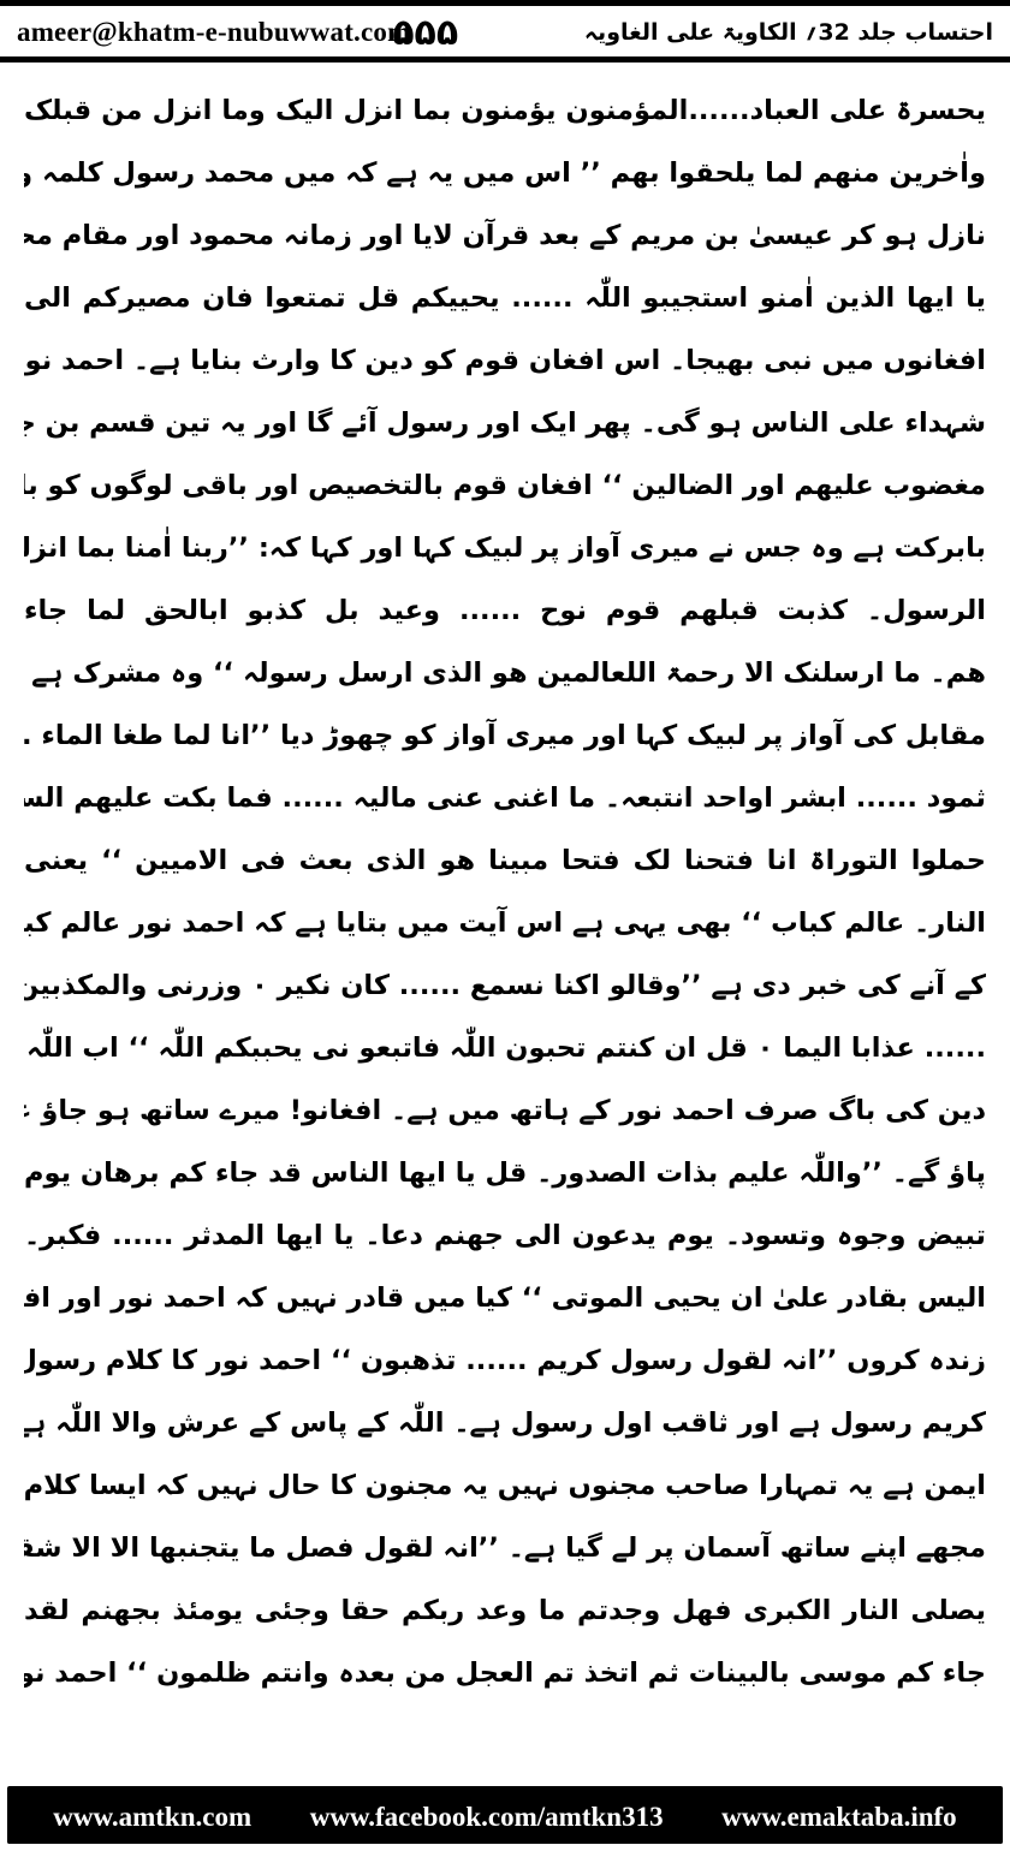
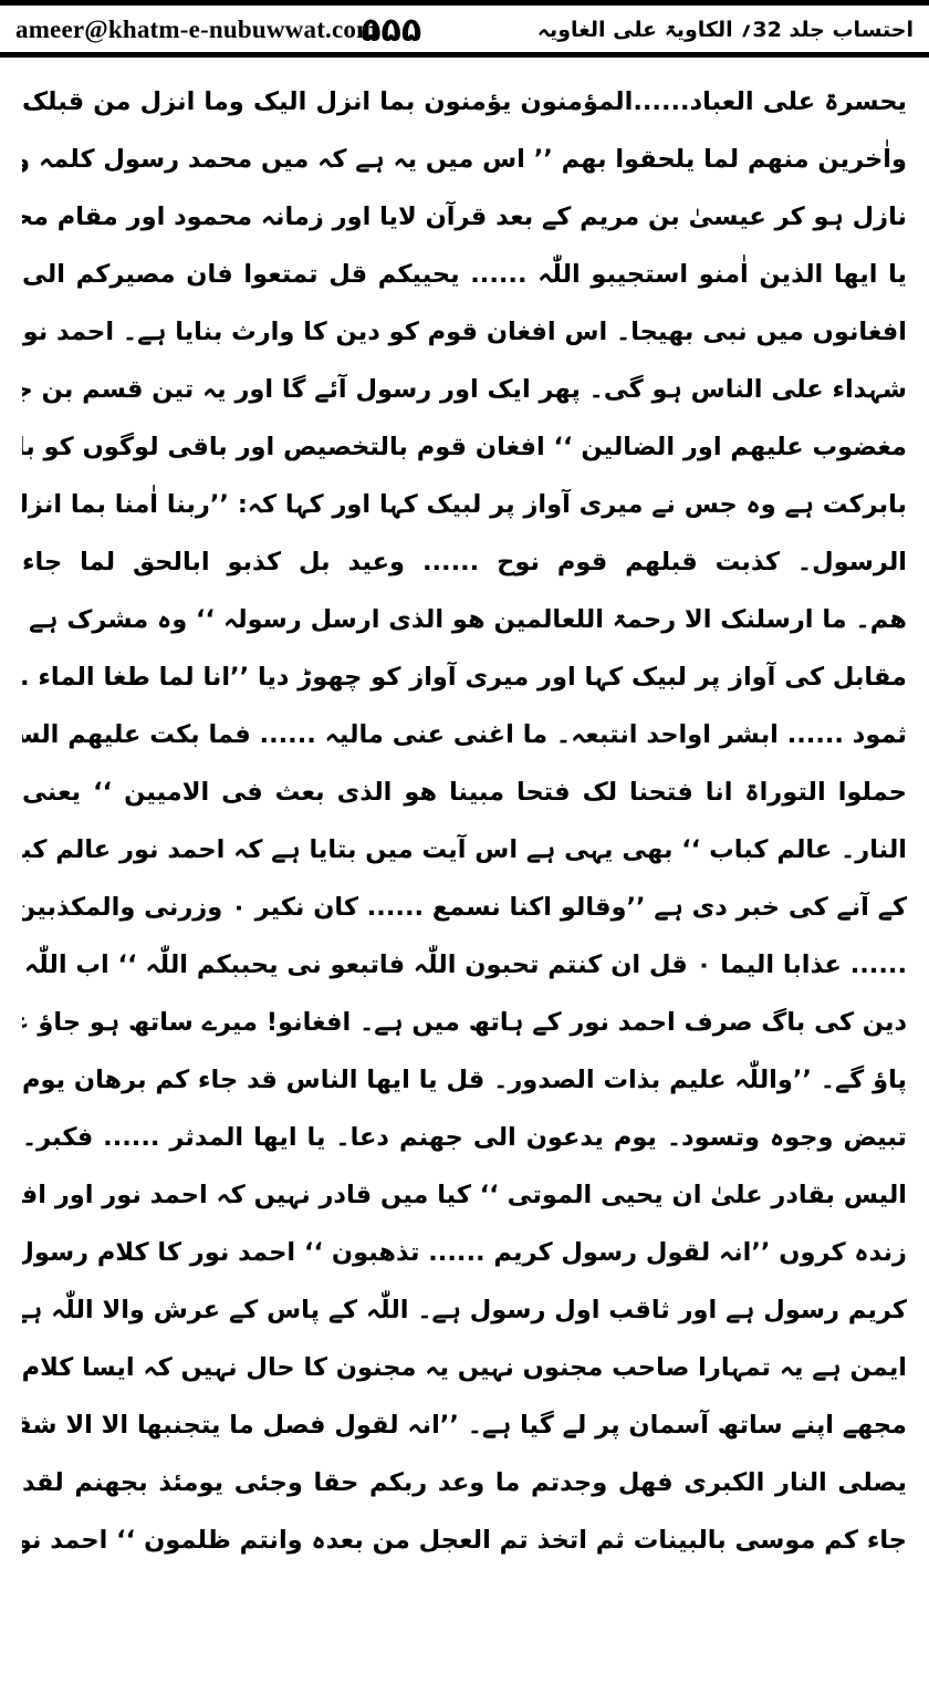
  ameer@khatm-e-nubuwwat.com
  ۵۵۵
  احتساب جلد 32؍ الکاویۃ علی الغاویہ
  یحسرۃ علی العباد......المؤمنون یؤمنون بما انزل الیک وما انزل من قبلک
  واٰخرین منھم لما یلحقوا بھم ’’ اس میں یہ ہے کہ میں محمد رسول کلمہ و
  نازل ہو کر عیسیٰ بن مریم کے بعد قرآن لایا اور زمانہ محمود اور مقام مح
  یا ایھا الذین اٰمنو استجیبو اللّٰہ ...... یحییکم قل تمتعوا فان مصیرکم الی
  افغانوں میں نبی بھیجا۔ اس افغان قوم کو دین کا وارث بنایا ہے۔ احمد نو
  شہداء علی الناس ہو گی۔ پھر ایک اور رسول آئے گا اور یہ تین قسم بن ج
  مغضوب علیھم اور الضالین ‘‘ افغان قوم بالتخصیص اور باقی لوگوں کو با
  بابرکت ہے وہ جس نے میری آواز پر لبیک کہا اور کہا کہ: ’’ربنا اٰمنا بما انزل
  الرسول۔ کذبت قبلھم قوم نوح ...... وعید بل کذبو ابالحق لما جاء
  ھم۔ ما ارسلنک الا رحمۃ اللعالمین ھو الذی ارسل رسولہ ‘‘ وہ مشرک ہے
  مقابل کی آواز پر لبیک کہا اور میری آواز کو چھوڑ دیا ’’انا لما طغا الماء .
  ثمود ...... ابشر اواحد انتبعہ۔ ما اغنی عنی مالیہ ...... فما بکت علیھم الس
  حملوا التوراۃ انا فتحنا لک فتحا مبینا ھو الذی بعث فی الامیین ‘‘ یعنی
  النار۔ عالم کباب ‘‘ بھی یہی ہے اس آیت میں بتایا ہے کہ احمد نور عالم کب
  کے آنے کی خبر دی ہے ’’وقالو اکنا نسمع ...... کان نکیر ۰ وزرنی والمکذبین
  ...... عذابا الیما ۰ قل ان کنتم تحبون اللّٰہ فاتبعو نی یحببکم اللّٰہ ‘‘ اب اللّٰہ
  دین کی باگ صرف احمد نور کے ہاتھ میں ہے۔ افغانو! میرے ساتھ ہو جاؤ
  پاؤ گے۔ ’’واللّٰہ علیم بذات الصدور۔ قل یا ایھا الناس قد جاء کم برھان یوم
  تبیض وجوہ وتسود۔ یوم یدعون الی جھنم دعا۔ یا ایھا المدثر ...... فکبر۔
  الیس بقادر علیٰ ان یحیی الموتی ‘‘ کیا میں قادر نہیں کہ احمد نور اور اف
  زندہ کروں ’’انہ لقول رسول کریم ...... تذھبون ‘‘ احمد نور کا کلام رسول
  کریم رسول ہے اور ثاقب اول رسول ہے۔ اللّٰہ کے پاس کے عرش والا اللّٰہ ہ
  مجھے اپنے ساتھ آسمان پر لے گیا ہے۔ ’’انہ لقول فصل ما یتجنبھا الا الا شق
  یصلی النار الکبری فھل وجدتم ما وعد ربکم حقا وجئی یومئذ بجھنم لقد
  جاء کم موسی بالبینات ثم اتخذ تم العجل من بعدہ وانتم ظلمون ‘‘ احمد نو
- www.amtkn.com
- www.facebook.com/amtkn313
- www.emaktaba.info
